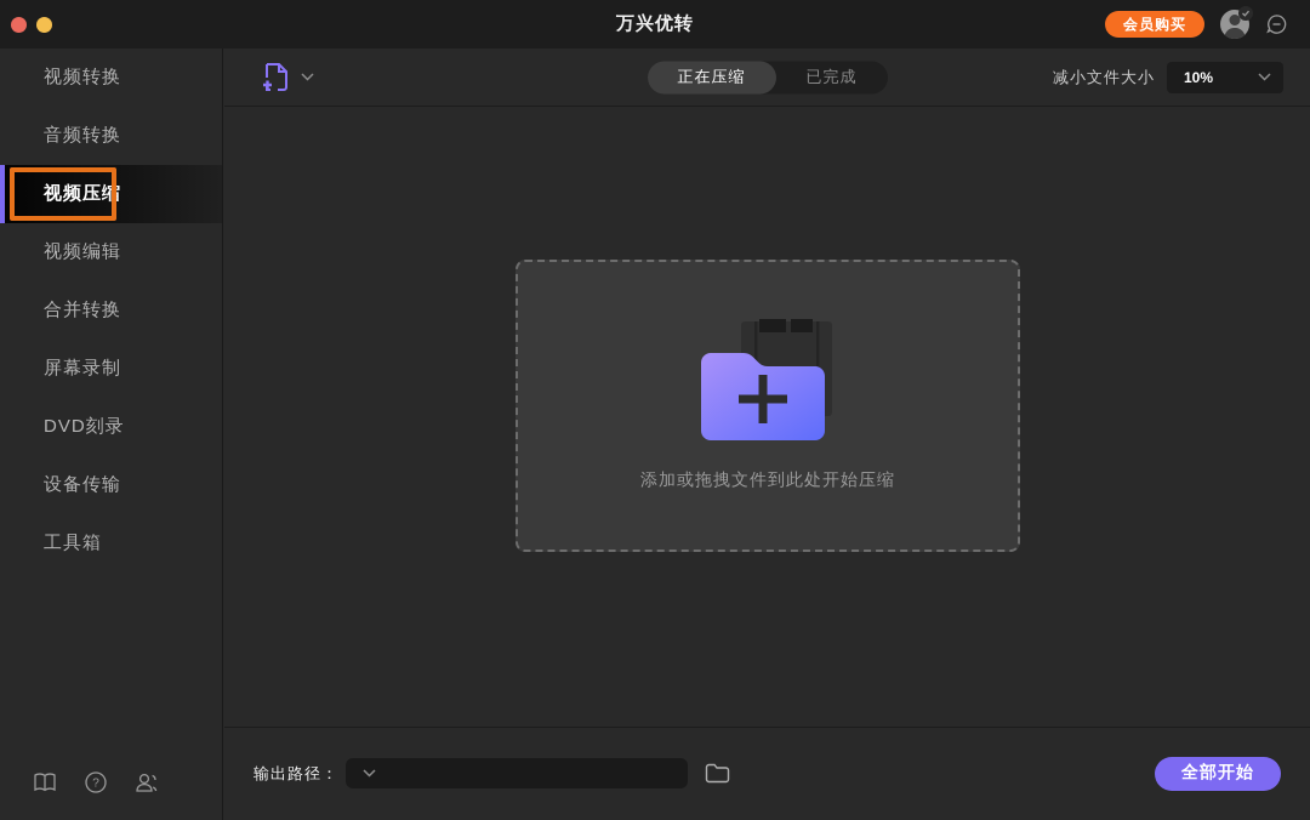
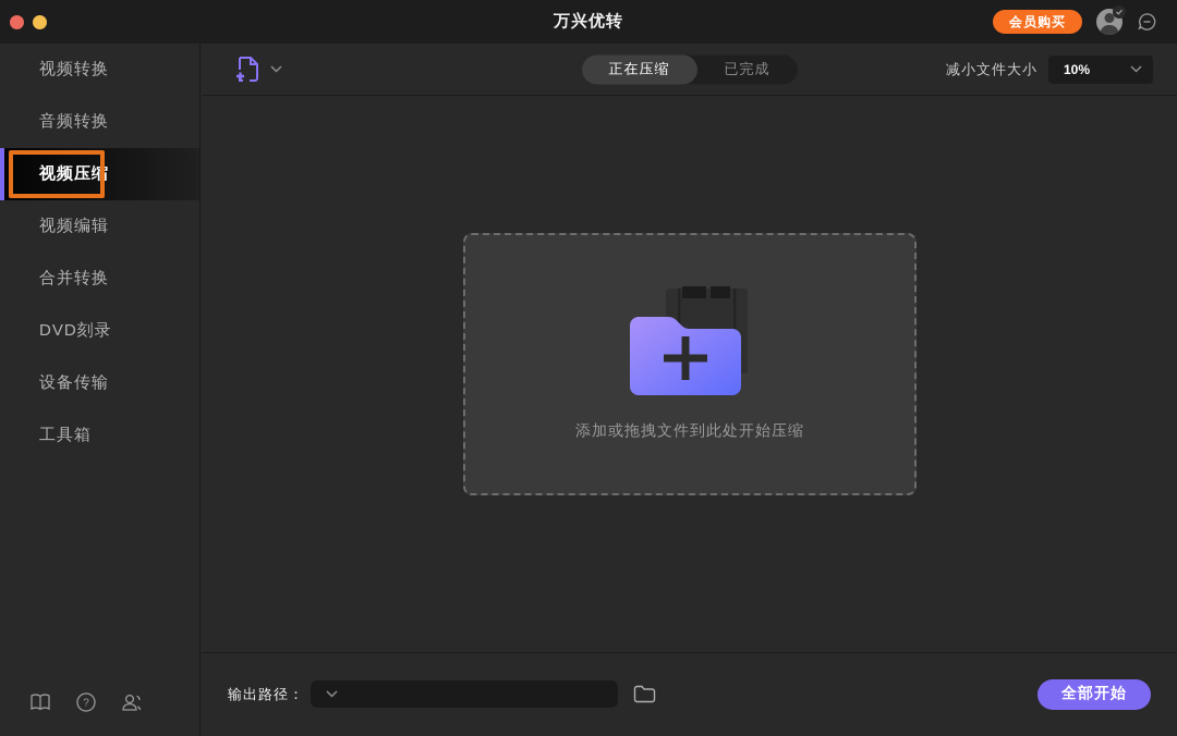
  万兴优转
  会员购买
  视频转换
  音频转换
  视频压缩
  视频编辑
  合并转换
- 屏幕录制
  DVD刻录
  设备传输
  工具箱
  ?
  正在压缩
  已完成
  减小文件大小
  10%
  添加或拖拽文件到此处开始压缩
  输出路径：
  全部开始
